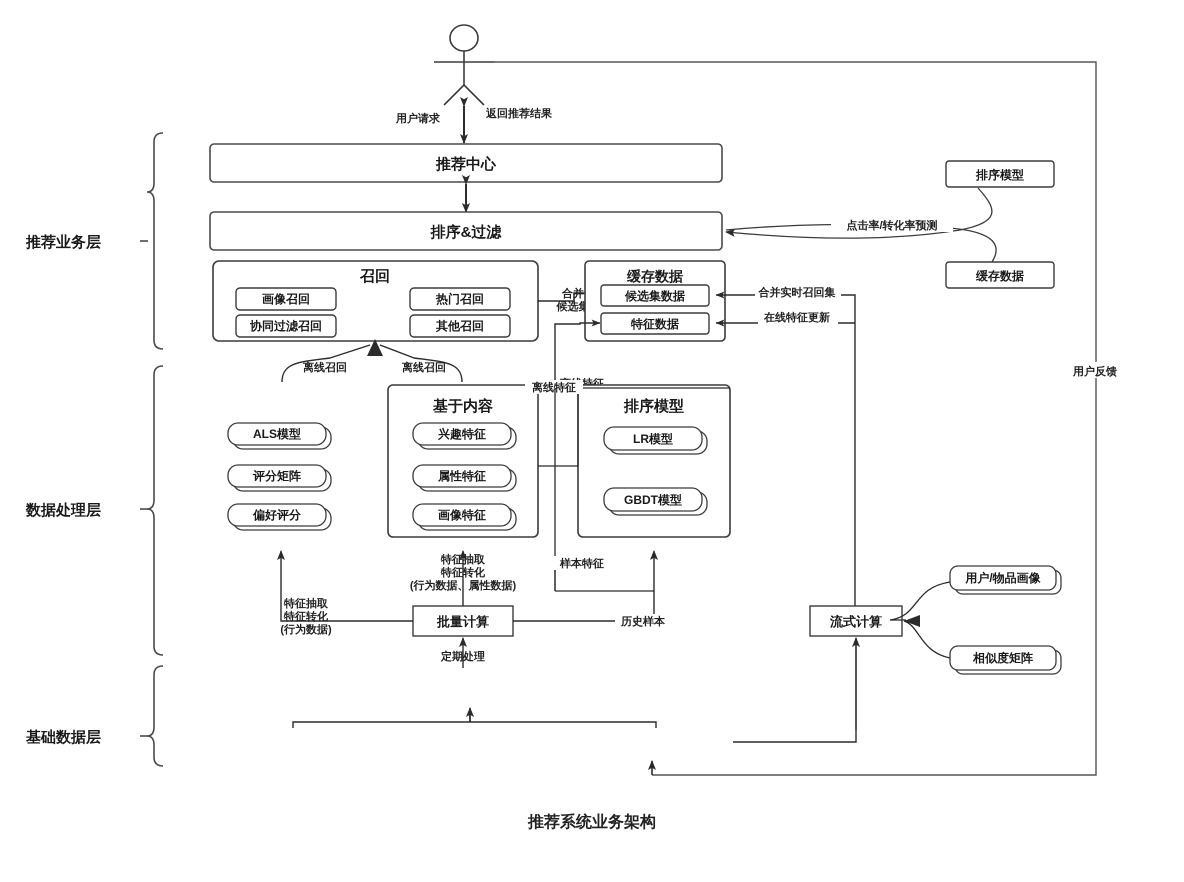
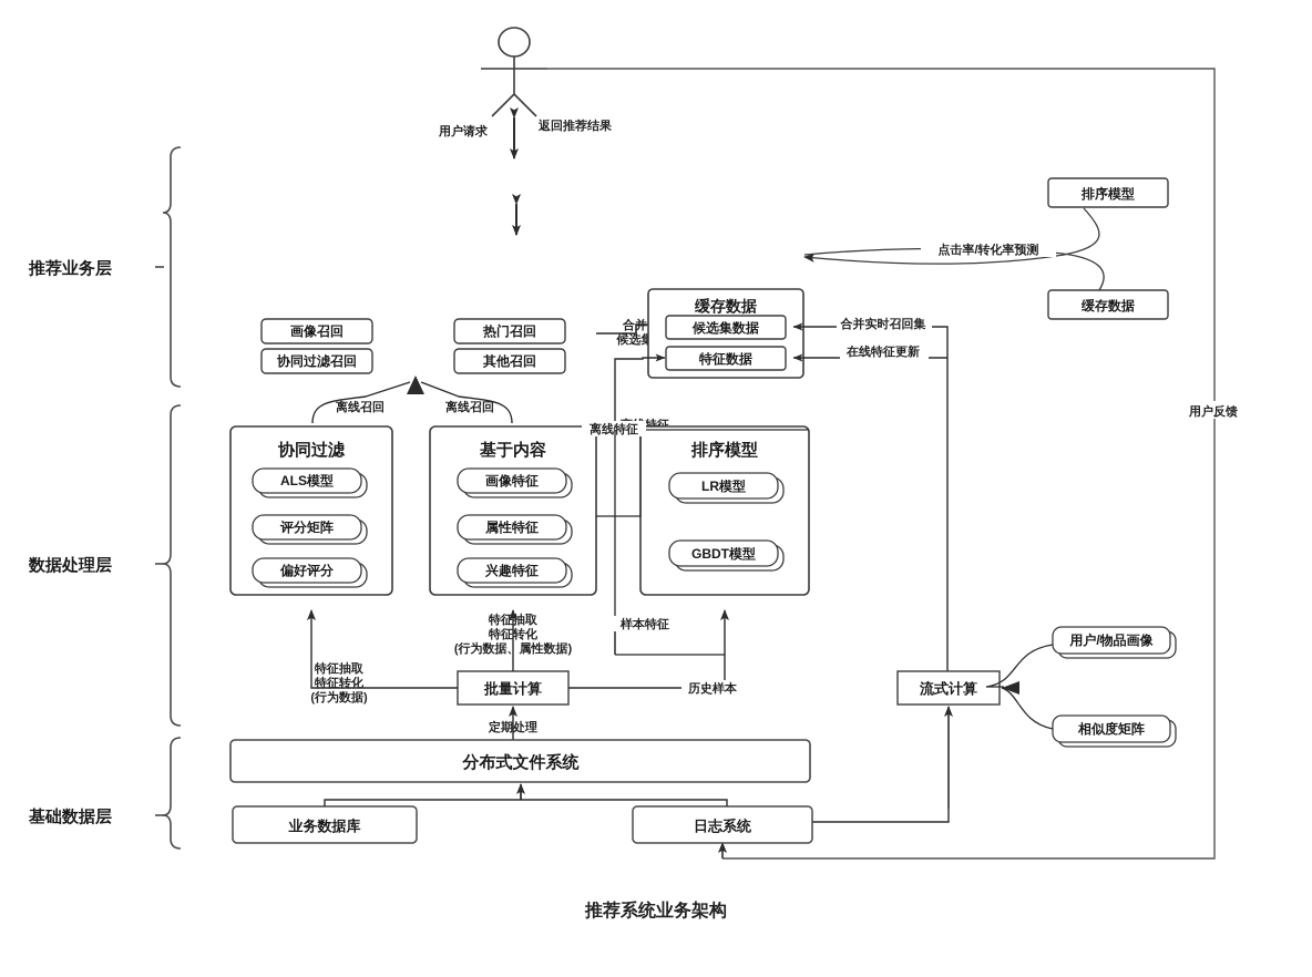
  用户反馈
  用户请求
  返回推荐结果
  推荐业务层
  数据处理层
  基础数据层
- 推荐中心
- 排序&过滤
- 召回
  画像召回
  热门召回
  协同过滤召回
  其他召回
  合并
  候选集
  缓存数据
  候选集数据
  特征数据
  合并实时召回集
  在线特征更新
  排序模型
  缓存数据
  点击率/转化率预测
  离线召回
  离线召回
+ 协同过滤
  ALS模型
  评分矩阵
  偏好评分
  基于内容
- 兴趣特征
+ 画像特征
  属性特征
- 画像特征
+ 兴趣特征
  排序模型
  LR模型
  GBDT模型
  离线特征
  批量计算
  特征抽取
  特征转化
  (行为数据)
  特征抽取
  特征转化
  (行为数据、属性数据)
  历史样本
  样本特征
  定期处理
  流式计算
  用户/物品画像
  相似度矩阵
+ 分布式文件系统
+ 业务数据库
+ 日志系统
  推荐系统业务架构
